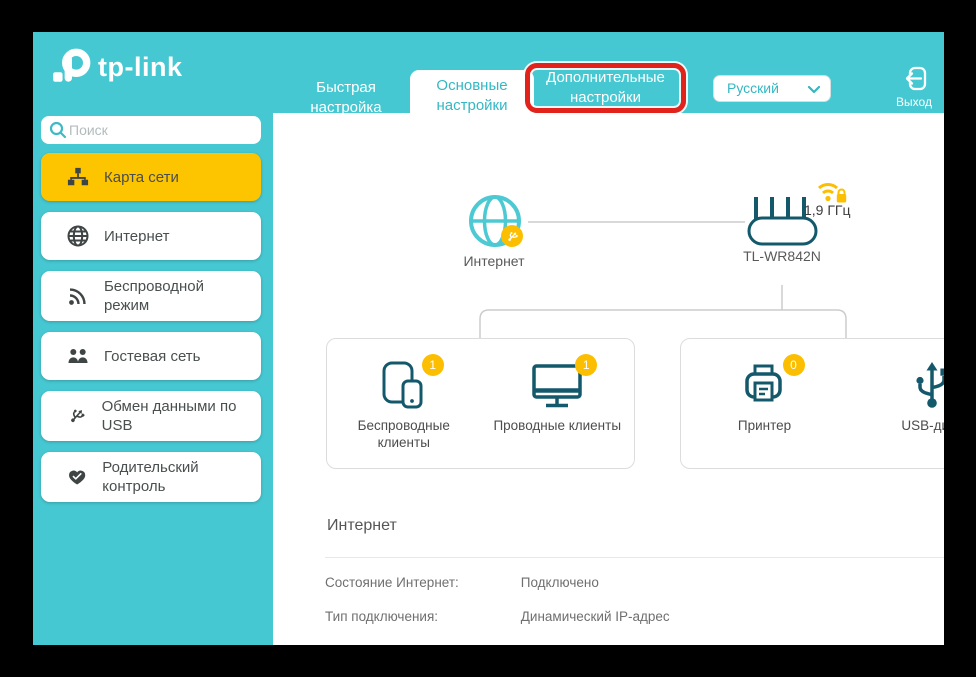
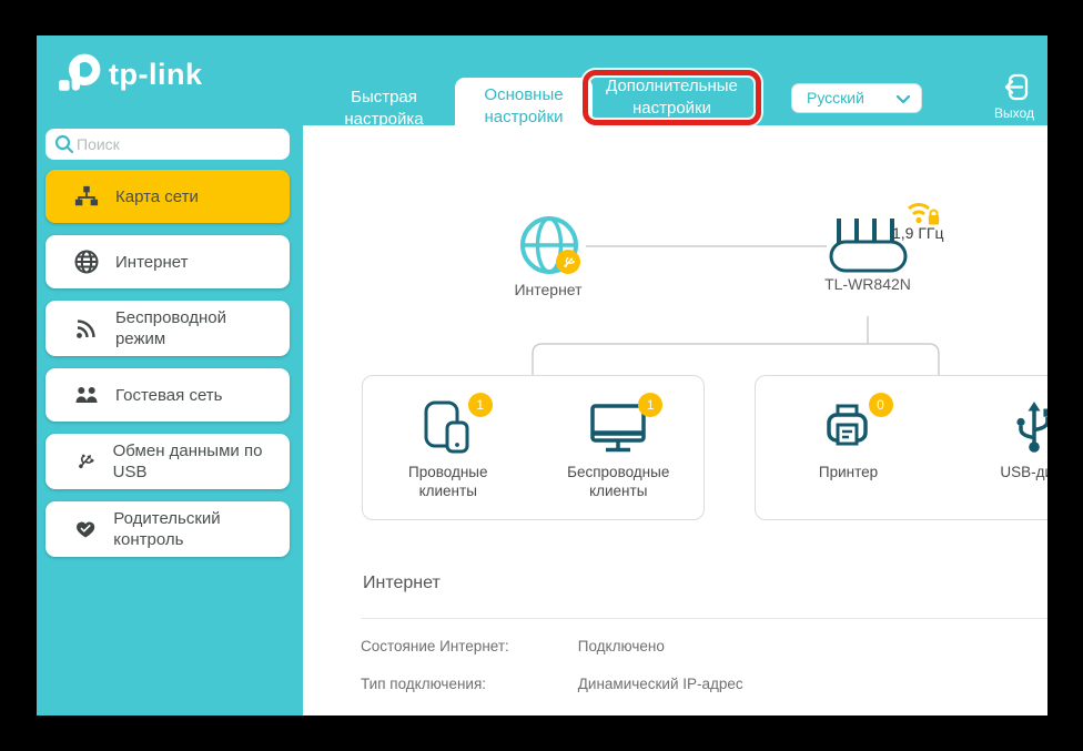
  tp-link
  Быстрая настройка
  Основные настройки
  Дополнительные настройки
  Русский
  Выход
  Поиск
  Карта сети
  Интернет
  Беспроводной режим
  Гостевая сеть
  Обмен данными по USB
  Родительский контроль
  Интернет
  1,9 ГГц
  TL-WR842N
  1
- Беспроводные клиенты
+ Проводные клиенты
  1
- Проводные клиенты
+ Беспроводные клиенты
  0
  Принтер
  Интернет
  Состояние Интернет: Подключено
  Тип подключения: Динамический IP-адрес
